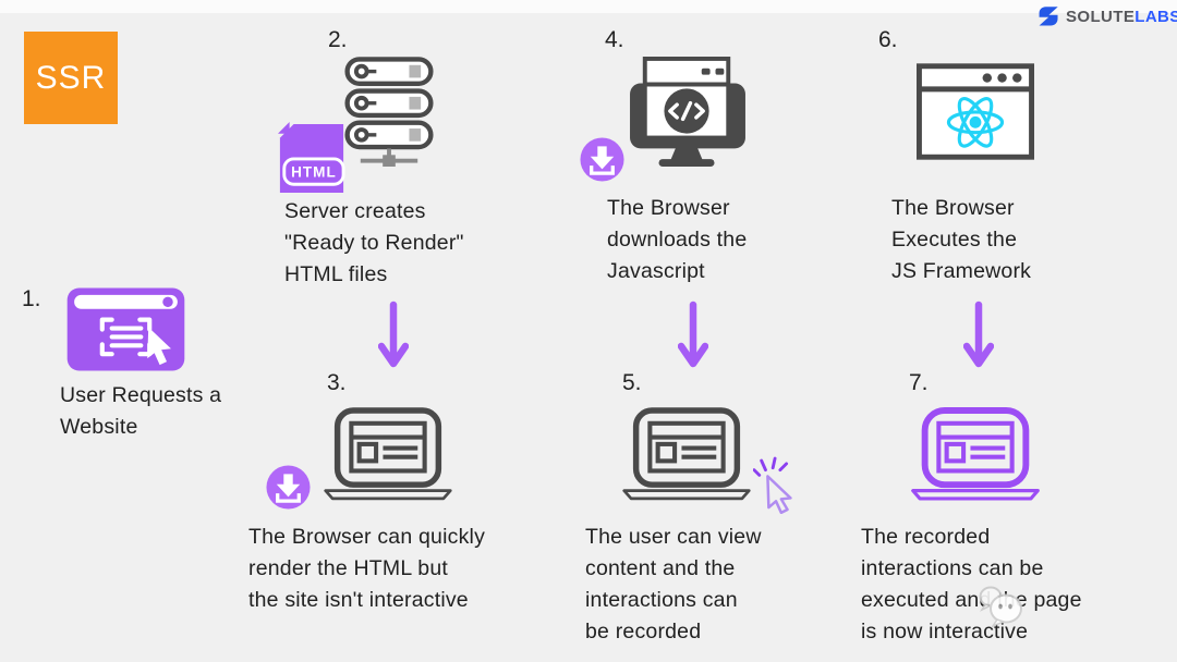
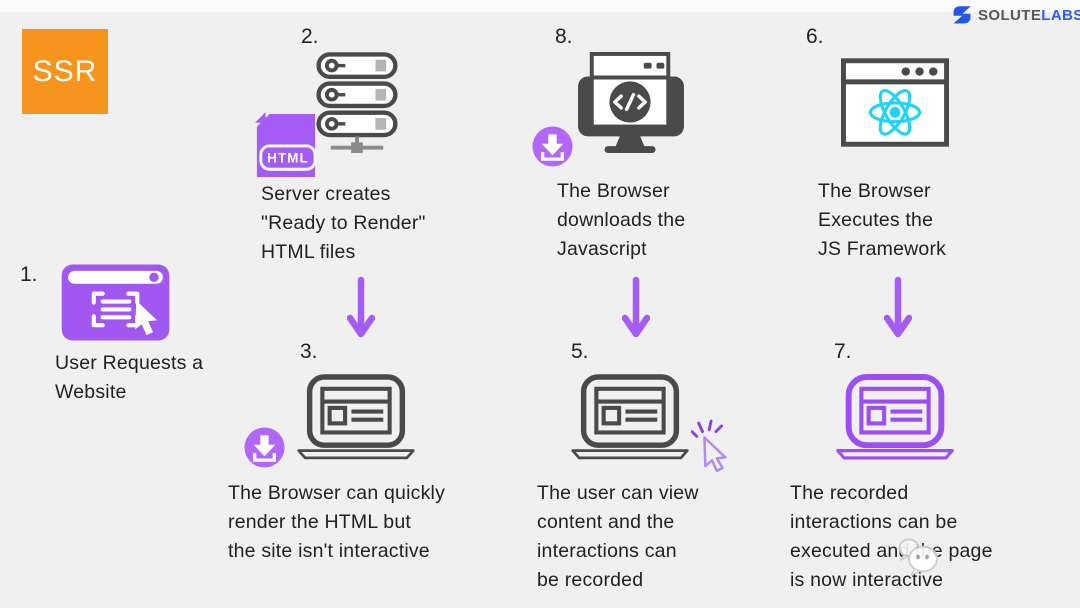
  SSR
  SOLUTELABS
  1.
  User Requests a
  Website
  2.
  HTML
  Server creates
  "Ready to Render"
  HTML files
  3.
  The Browser can quickly
  render the HTML but
  the site isn't interactive
- 4.
+ 8.
  The Browser
  downloads the
  Javascript
  5.
  The user can view
  content and the
  interactions can
  be recorded
  6.
  The Browser
  Executes the
  JS Framework
  7.
  The recorded
  interactions can be
  executed ane page
  is now interactive
